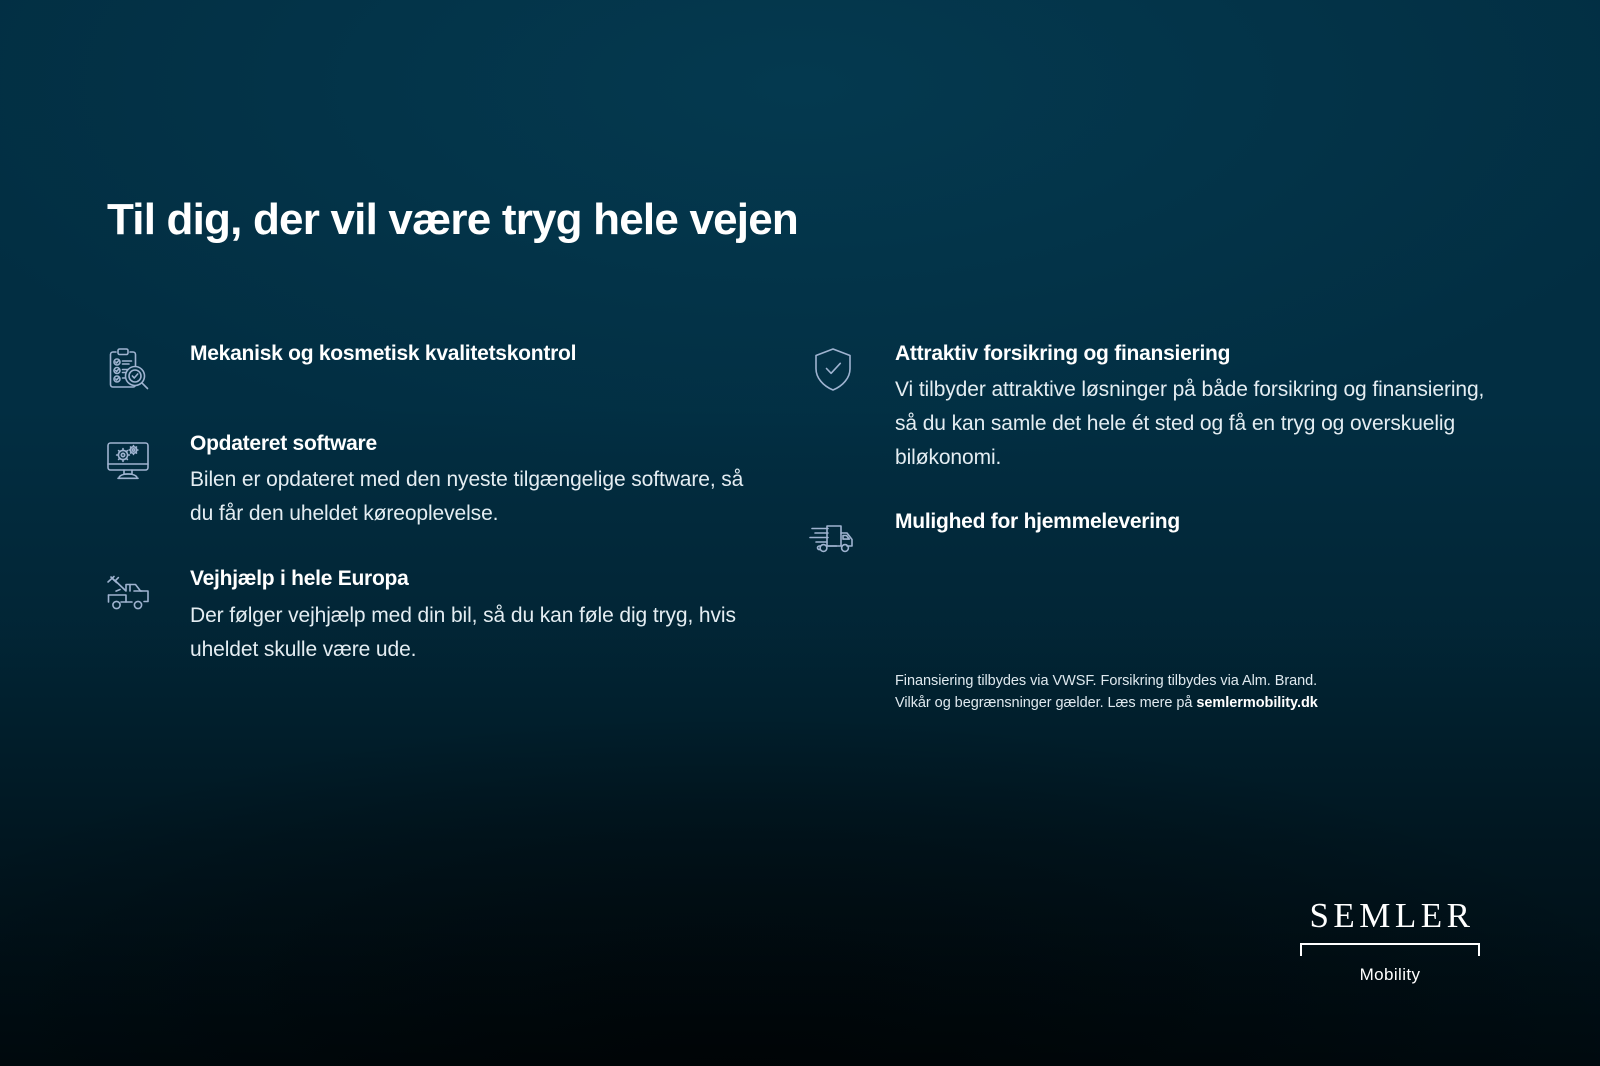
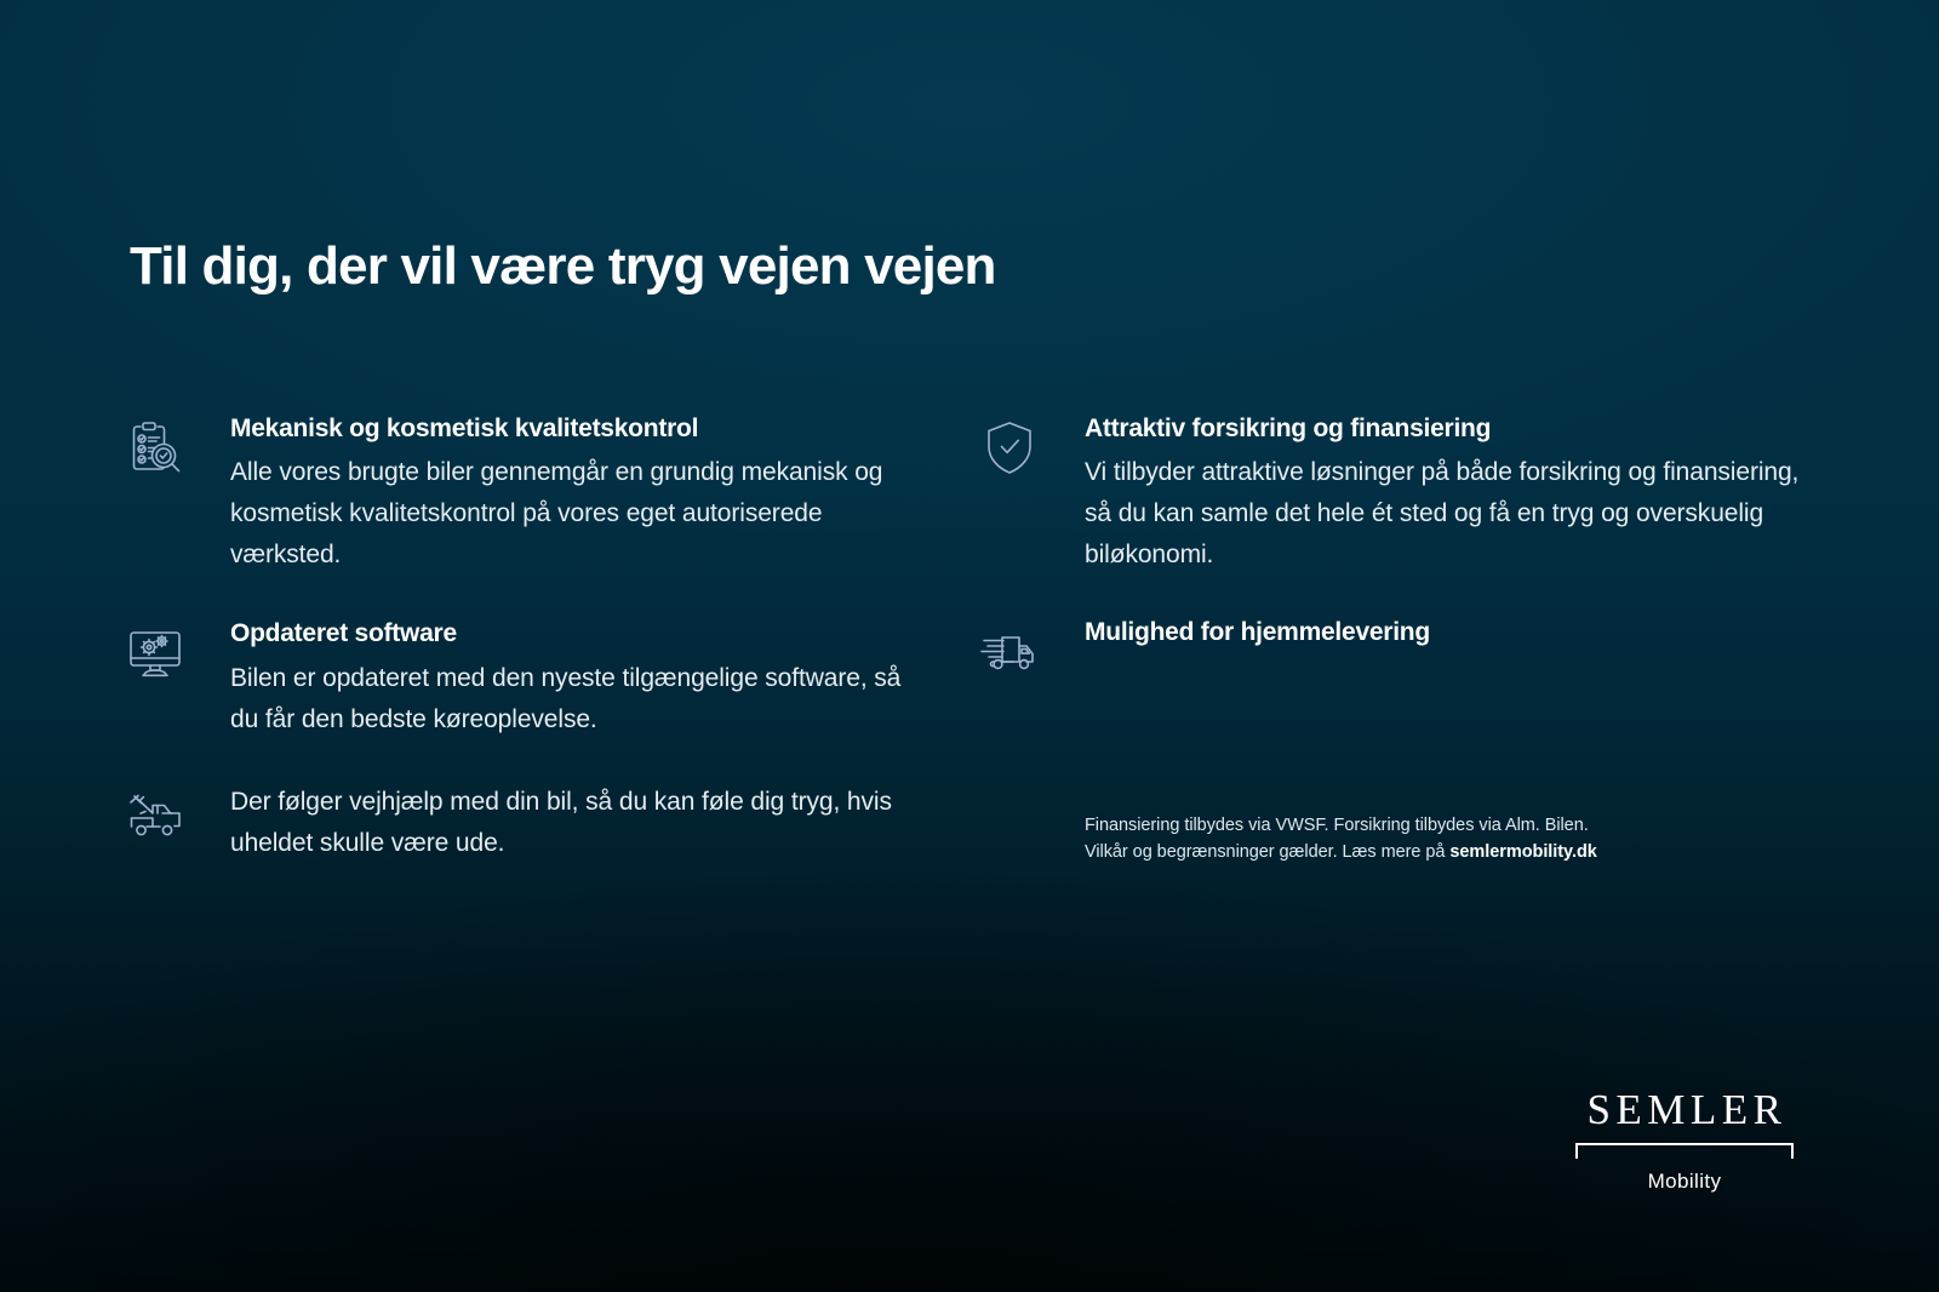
- Til dig, der vil være tryg hele vejen
+ Til dig, der vil være tryg vejen vejen
  Mekanisk og kosmetisk kvalitetskontrol
+ Alle vores brugte biler gennemgår en grundig mekanisk og kosmetisk kvalitetskontrol på vores eget autoriserede værksted.
  Opdateret software
- Bilen er opdateret med den nyeste tilgængelige software, så du får den uheldet køreoplevelse.
+ Bilen er opdateret med den nyeste tilgængelige software, så du får den bedste køreoplevelse.
- Vejhjælp i hele Europa
  Der følger vejhjælp med din bil, så du kan føle dig tryg, hvis uheldet skulle være ude.
  Attraktiv forsikring og finansiering
  Vi tilbyder attraktive løsninger på både forsikring og finansiering, så du kan samle det hele ét sted og få en tryg og overskuelig biløkonomi.
  Mulighed for hjemmelevering
- Finansiering tilbydes via VWSF. Forsikring tilbydes via Alm. Brand.
+ Finansiering tilbydes via VWSF. Forsikring tilbydes via Alm. Bilen.
  Vilkår og begrænsninger gælder. Læs mere på semlermobility.dk
  SEMLER
  Mobility
